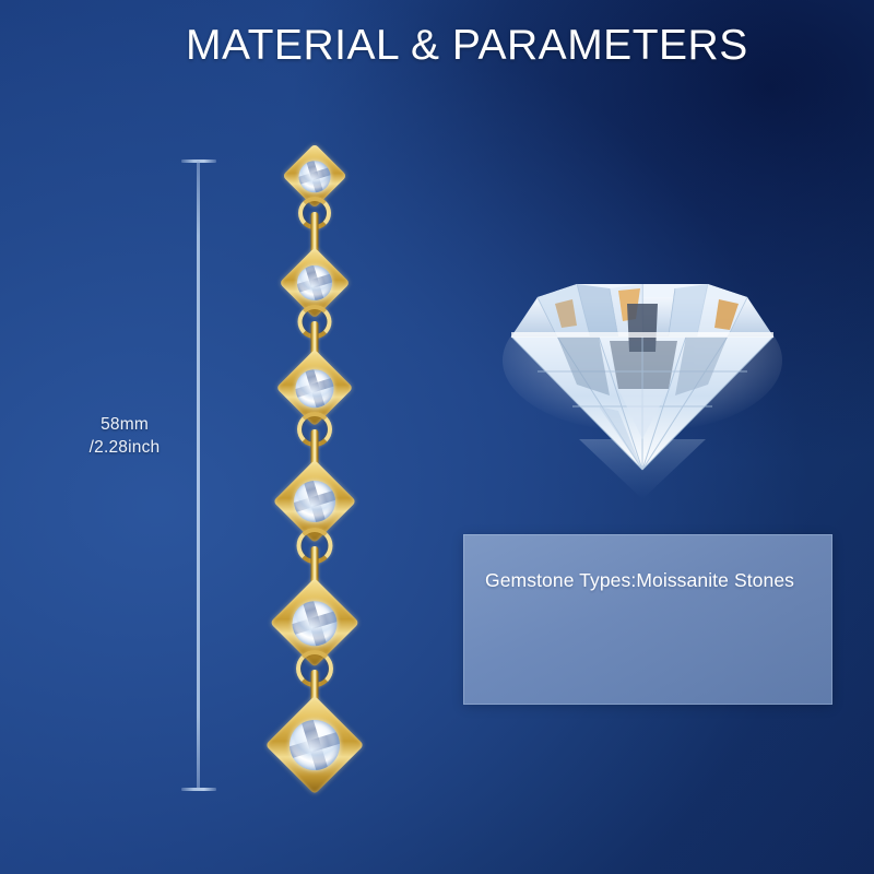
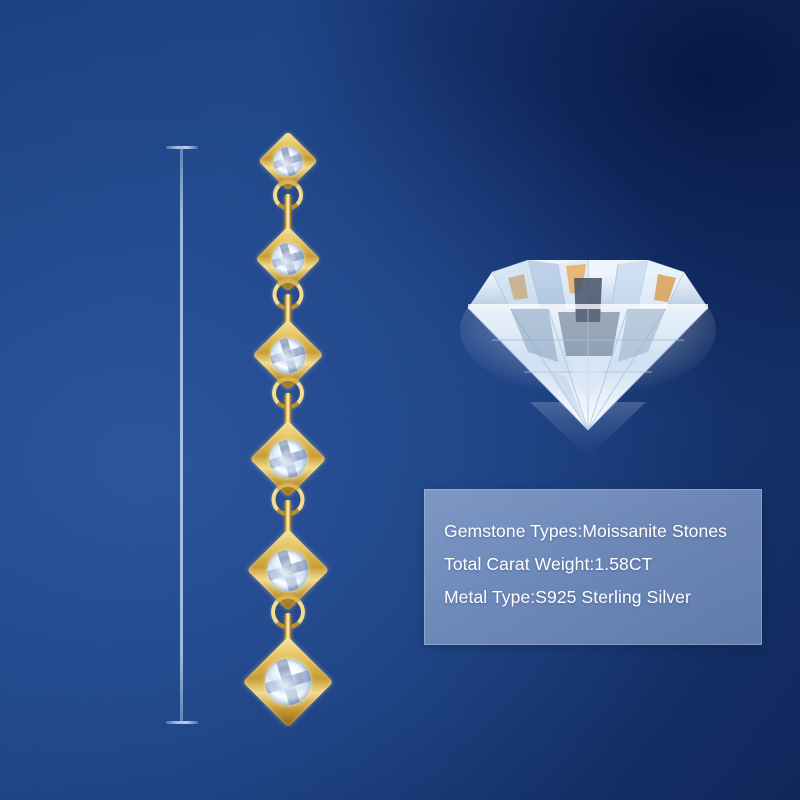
- MATERIAL & PARAMETERS
- 58mm
- /2.28inch
  Gemstone Types:Moissanite Stones
+ Total Carat Weight:1.58CT
+ Metal Type:S925 Sterling Silver
